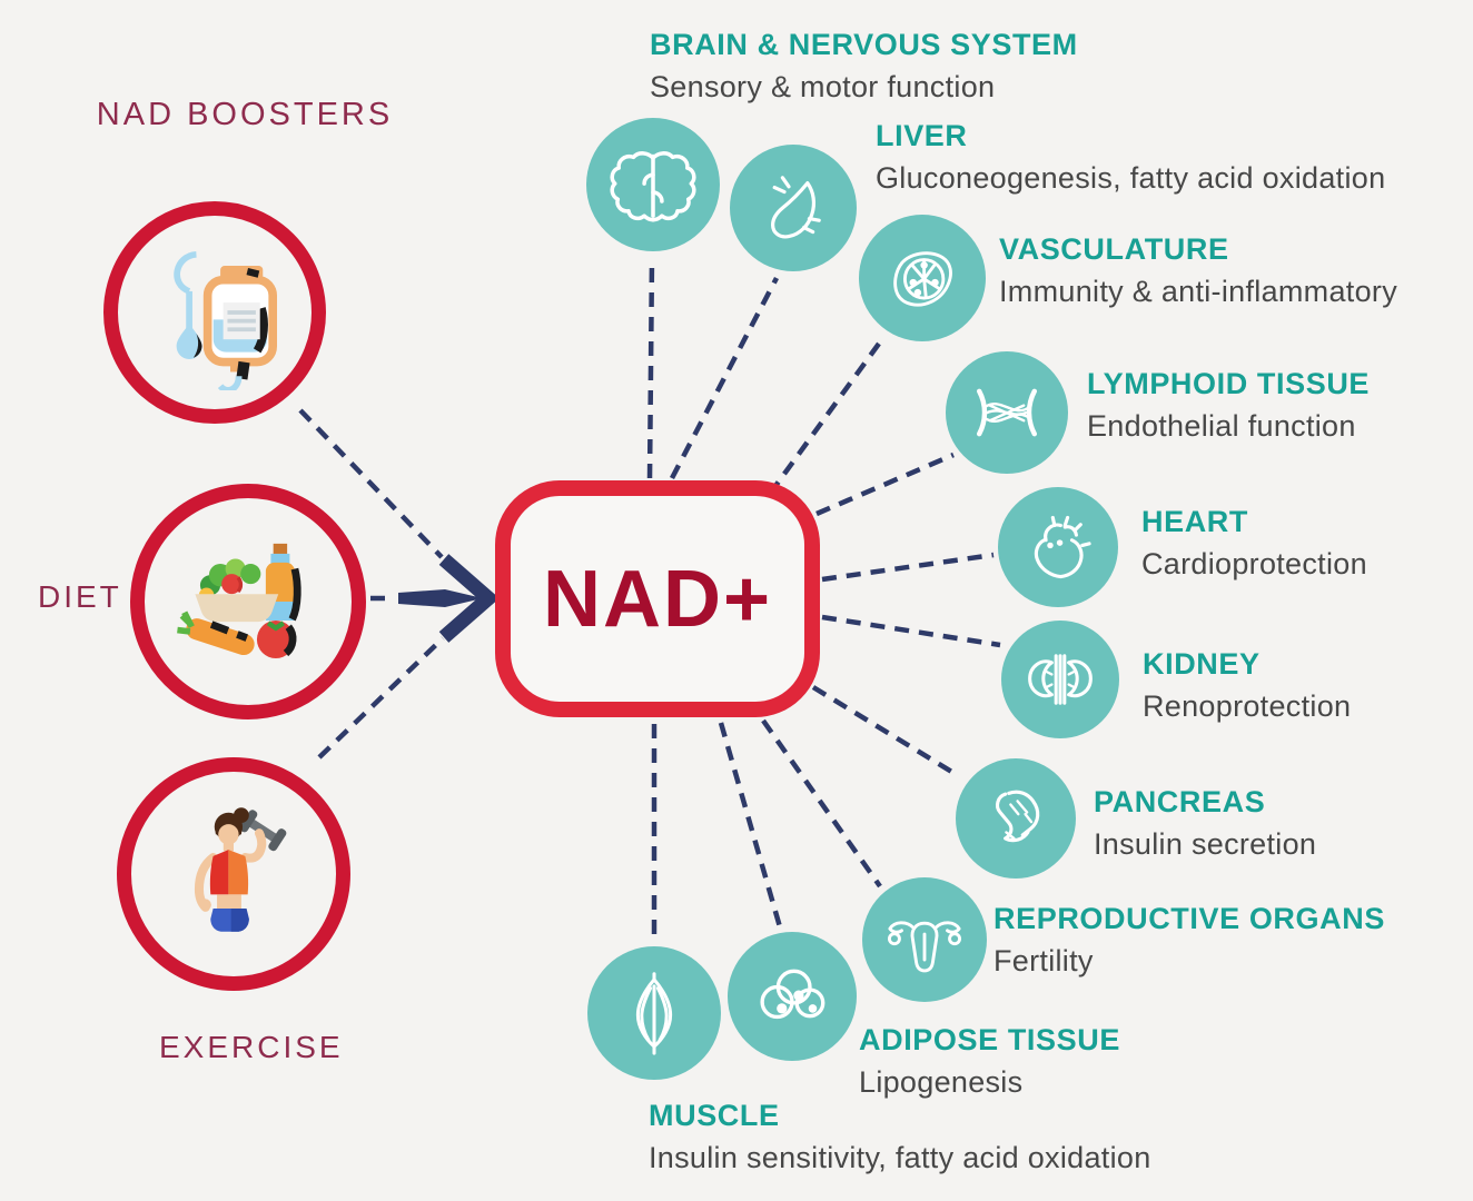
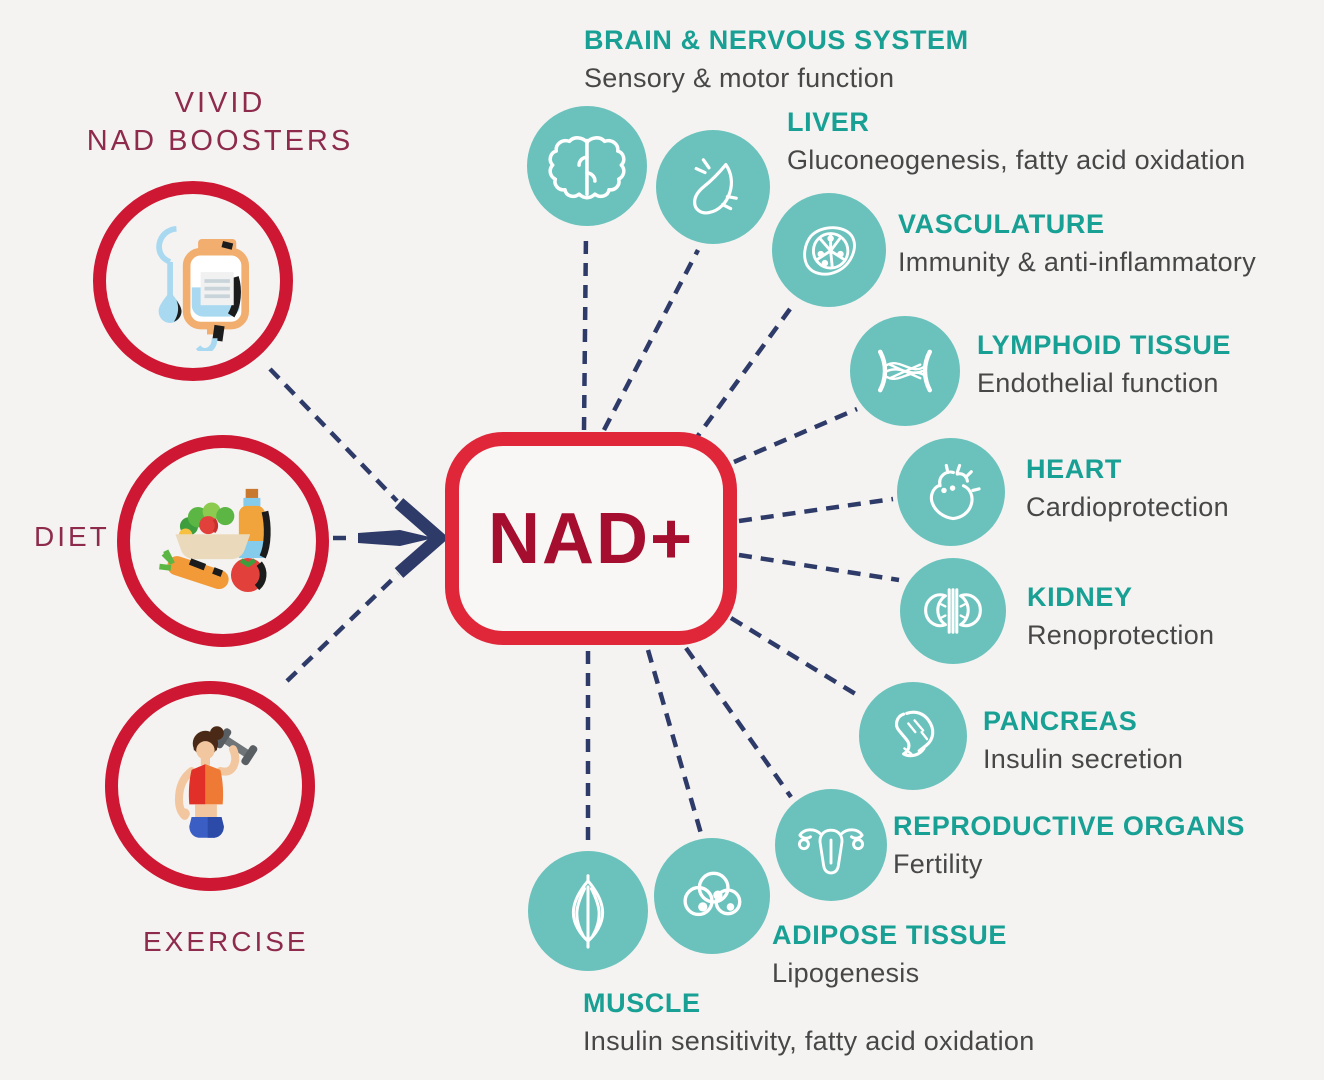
+ VIVID
  NAD BOOSTERS
  NAD+
  DIET
  EXERCISE
  BRAIN & NERVOUS SYSTEM
  Sensory & motor function
  LIVER
  Gluconeogenesis, fatty acid oxidation
  VASCULATURE
  Immunity & anti-inflammatory
  LYMPHOID TISSUE
  Endothelial function
  HEART
  Cardioprotection
  KIDNEY
  Renoprotection
  PANCREAS
  Insulin secretion
  REPRODUCTIVE ORGANS
  Fertility
  ADIPOSE TISSUE
  Lipogenesis
  MUSCLE
  Insulin sensitivity, fatty acid oxidation
